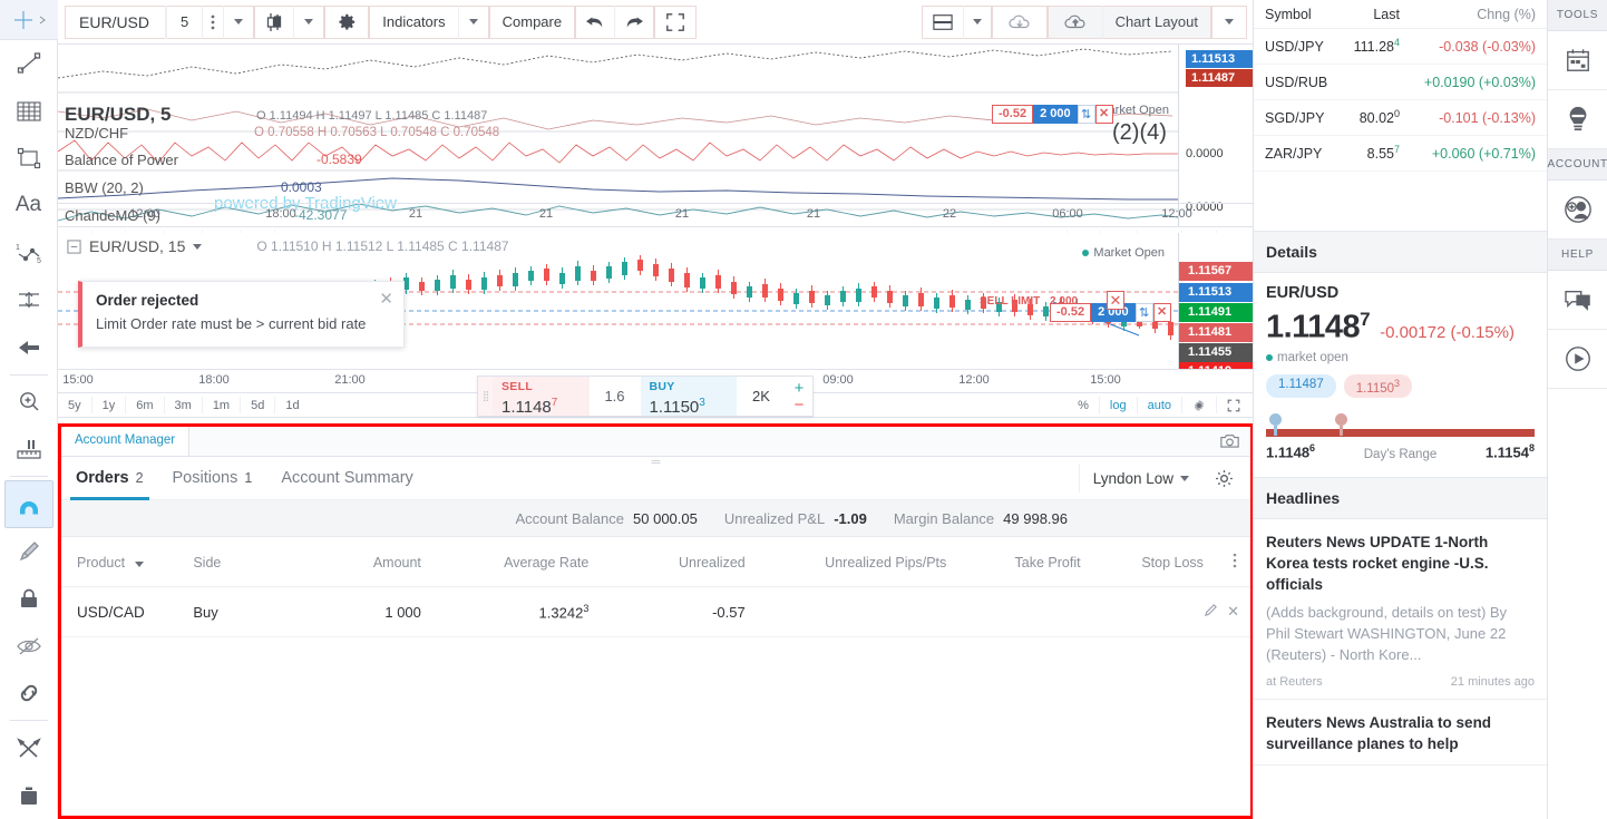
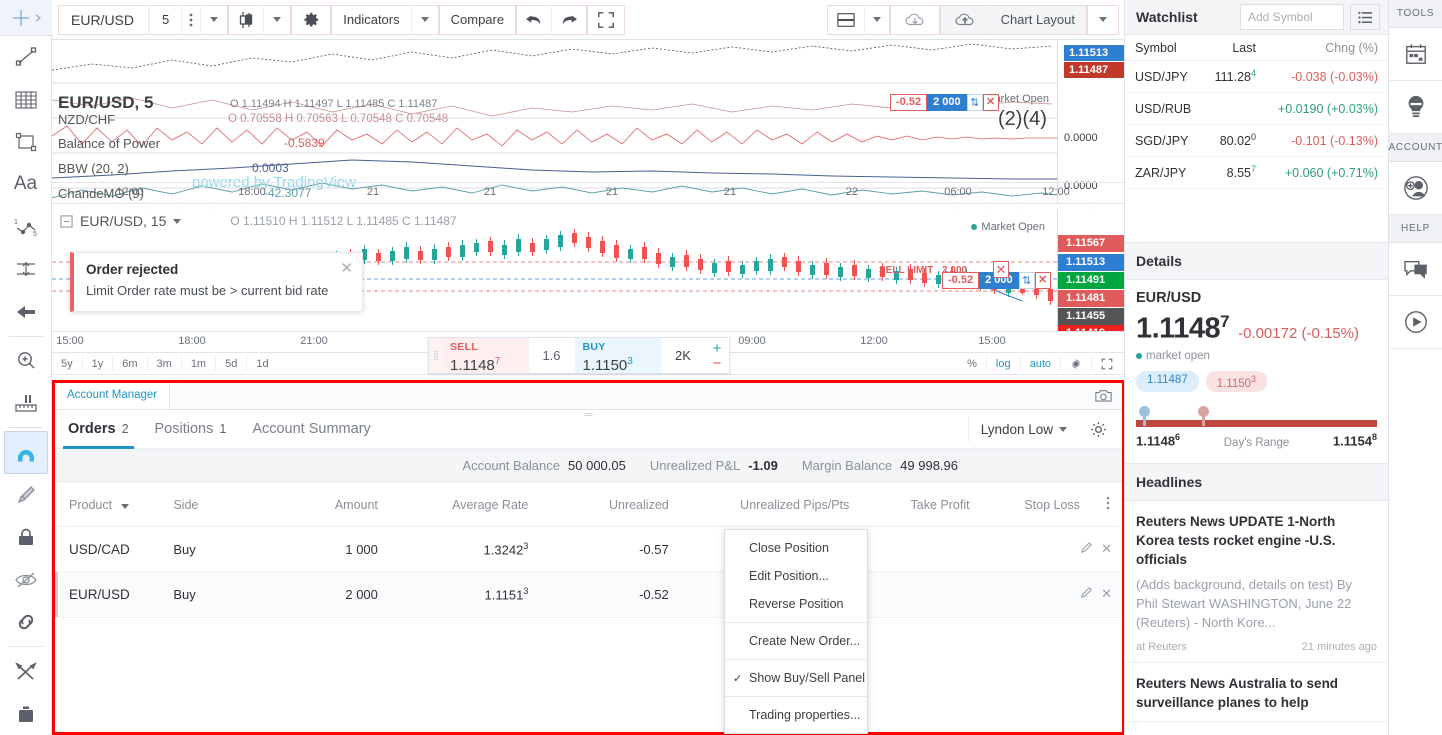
  Aa
  EUR/USD
  5
  Indicators
  Compare
  Chart Layout
  powered by TradingView
  EUR/USD, 5
  O 1.11494 H 1.11497 L 1.11485 C 1.11487
  NZD/CHF
  O 0.70558 H 0.70563 L 0.70548 C 0.70548
  Balance of Power
  -0.5839
  BBW (20, 2)
  0.0003
  ChandeMO (9)
  -42.3077
  -0.52
  2 000
  ⇅
  ✕
  rket Open
  (2)(4)
  1.11513
  1.11487
  0.0000
  0.0000
  12:00
  18:00
  21
  21
  21
  21
  22
  06:00
  12:00
  EUR/USD, 15
  O 1.11510 H 1.11512 L 1.11485 C 1.11487
  Market Open
  SELL LIMIT 2 000
  -0.52
  2 000
  ⇅
  ✕
  ✕
  1.11567
  1.11513
  1.11491
  1.11481
  1.11455
  15:00
  18:00
  21:00
  09:00
  12:00
  15:00
  5y
  1y
  6m
  3m
  1m
  5d
  1d
  %
  log
  auto
  Order rejected
  Limit Order rate must be > current bid rate
  ✕
  ⣿
  SELL
  1.11487
  1.6
  BUY
  1.11503
  2K
  +
  −
  Account Manager
  ═
  Orders
  2
  Positions
  1
  Account Summary
  Lyndon Low
  Account Balance
  50 000.05
  Unrealized P&L
  -1.09
  Margin Balance
  49 998.96
  Product	Side	Amount	Average Rate	Unrealized	Unrealized Pips/Pts	Take Profit	Stop Loss
  USD/CAD	Buy	1 000	1.32423	-0.57				✕
+ EUR/USD	Buy	2 000	1.11513	-0.52				✕
+ Close Position
+ Edit Position...
+ Reverse Position
+ Create New Order...
+ ✓
+ Show Buy/Sell Panel
+ Trading properties...
+ Watchlist
+ Add Symbol
  Symbol
  Last
  Chng (%)
  USD/JPY
  111.284
  -0.038 (-0.03%)
  USD/RUB
  +0.0190 (+0.03%)
  SGD/JPY
  80.020
  -0.101 (-0.13%)
  ZAR/JPY
  8.557
  +0.060 (+0.71%)
  Details
  EUR/USD
  1.11487
  -0.00172 (-0.15%)
  market open
  1.11487
  1.11503
  1.11486
  Day's Range
  1.11548
  Headlines
  Reuters News UPDATE 1-North Korea tests rocket engine -U.S. officials
  (Adds background, details on test) By Phil Stewart WASHINGTON, June 22 (Reuters) - North Kore...
  at Reuters
  21 minutes ago
  Reuters News Australia to send surveillance planes to help
  TOOLS
  ACCOUNT
  HELP
